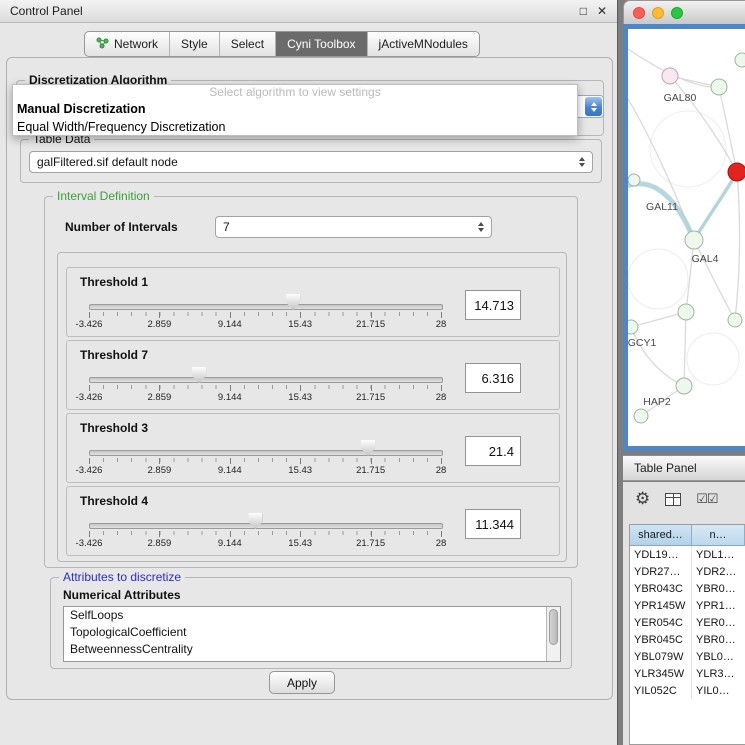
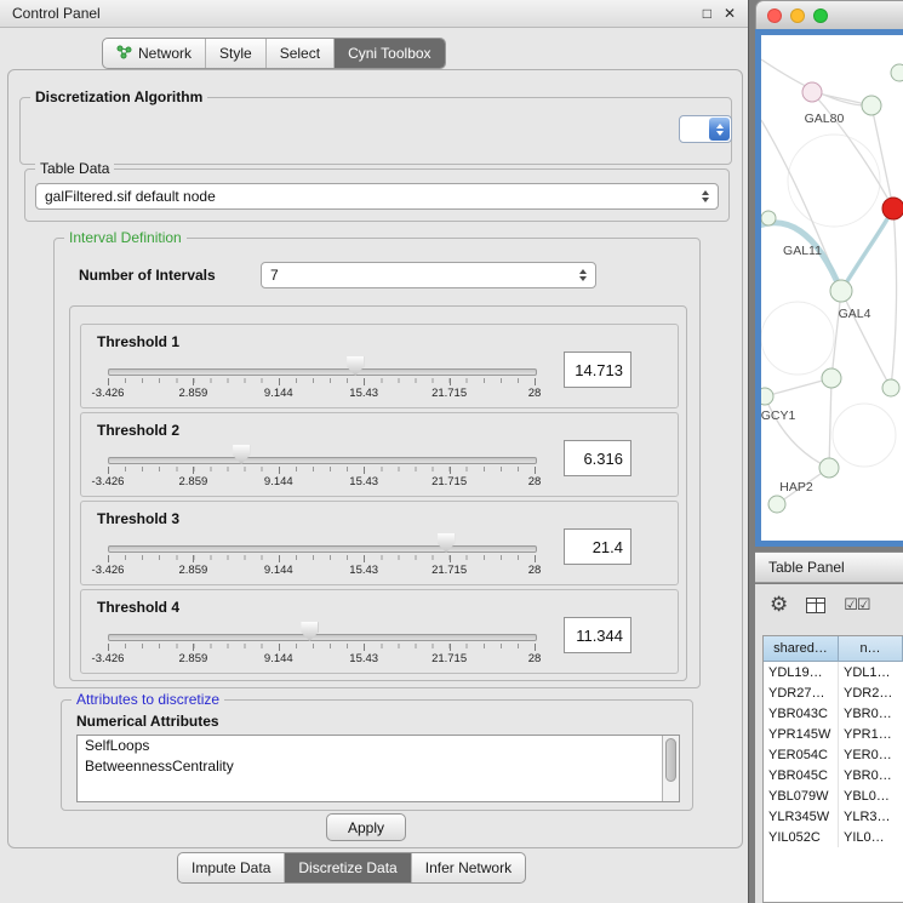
  Control Panel
  □
  ✕
  Network
  Style
  Select
  Cyni Toolbox
- jActiveMNodules
  Discretization Algorithm
- Select algorithm to view settings
- Manual Discretization
- Equal Width/Frequency Discretization
  Table Data
  galFiltered.sif default node
  Interval Definition
  Number of Intervals
  7
  Threshold 1
  -3.426
  2.859
  9.144
  15.43
  21.715
  28
  14.713
- Threshold 7
+ Threshold 2
  -3.426
  2.859
  9.144
  15.43
  21.715
  28
  6.316
  Threshold 3
  -3.426
  2.859
  9.144
  15.43
  21.715
  28
  21.4
  Threshold 4
  -3.426
  2.859
  9.144
  15.43
  21.715
  28
  11.344
  Attributes to discretize
  Numerical Attributes
  SelfLoops
- TopologicalCoefficient
  BetweennessCentrality
  Apply
+ Impute Data
+ Discretize Data
+ Infer Network
  GAL80
  GAL11
  GAL4
  GCY1
  HAP2
  Table Panel
  ⚙
  ☑☑
  shared…
  n…
  YDL19…
  YDL1…
  YDR27…
  YDR2…
  YBR043C
  YBR0…
  YPR145W
  YPR1…
  YER054C
  YER0…
  YBR045C
  YBR0…
  YBL079W
  YBL0…
  YLR345W
  YLR3…
  YIL052C
  YIL0…
